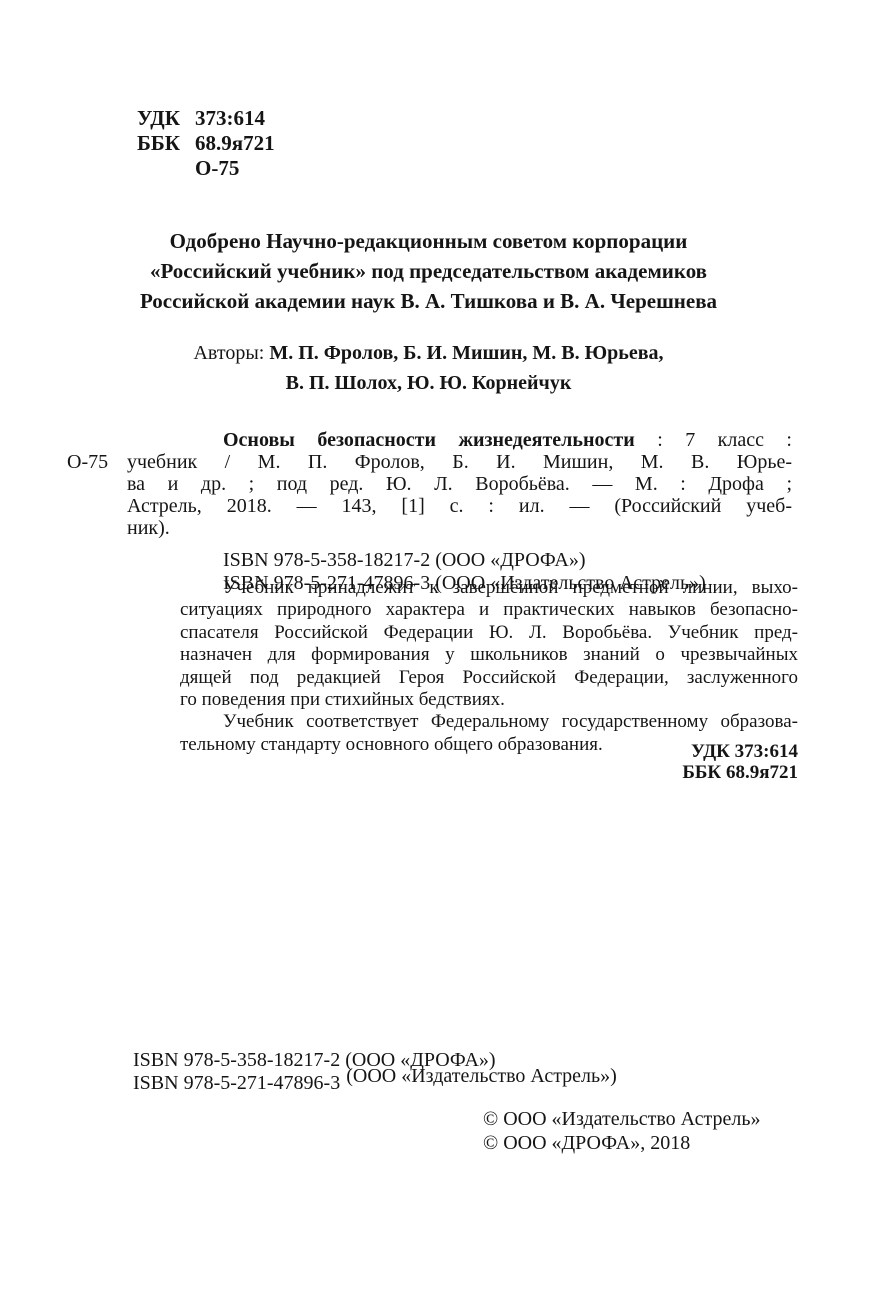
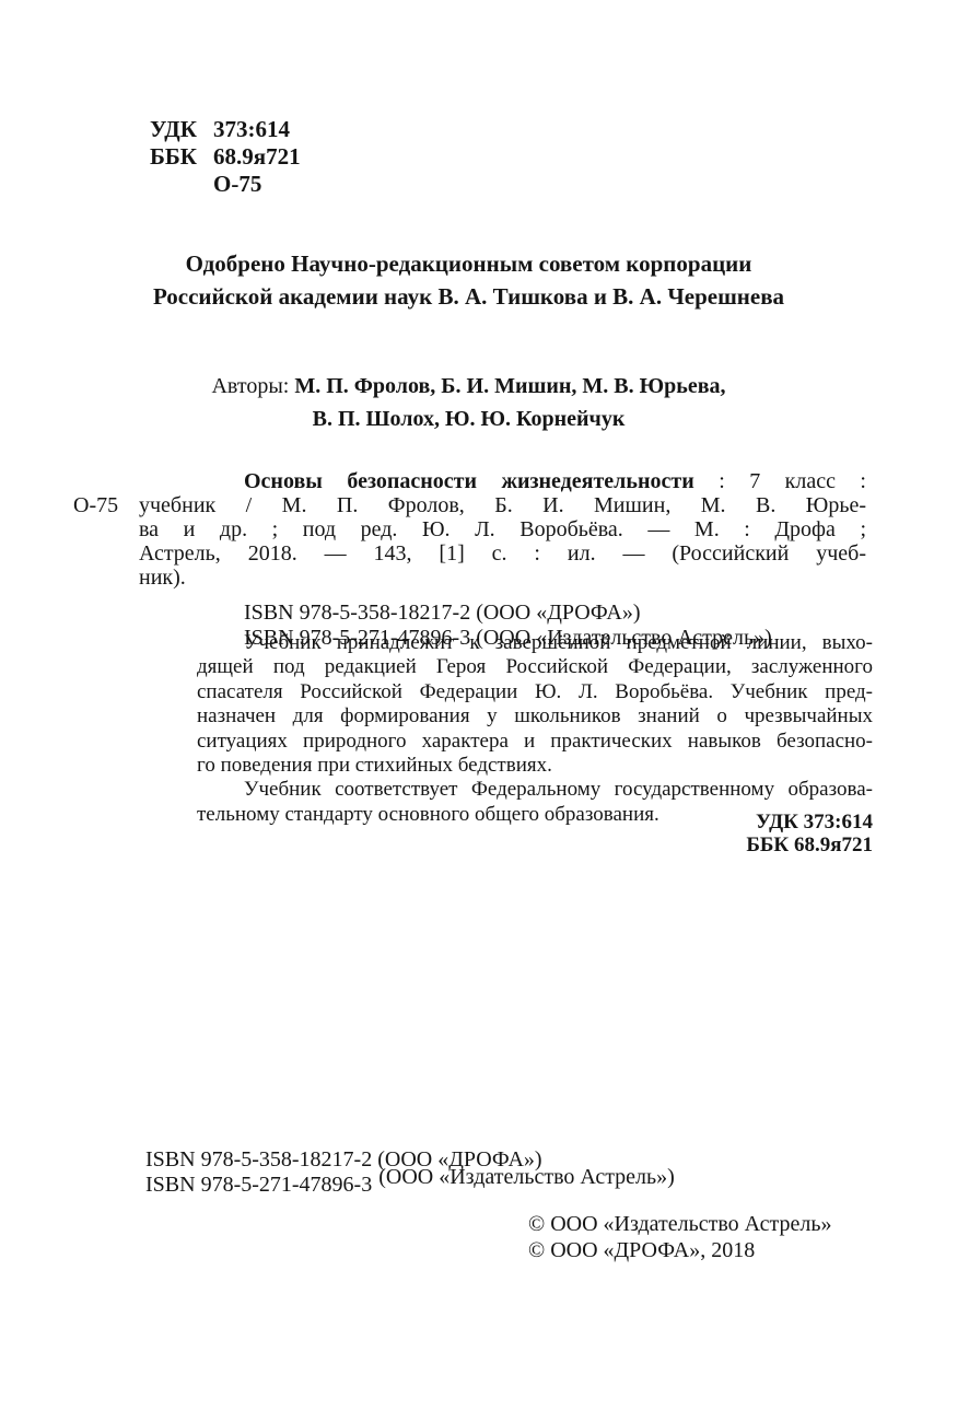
  УДК 373:614
  ББК 68.9я721
  О-75
  Одобрено Научно-редакционным советом корпорации
- «Российский учебник» под председательством академиков
  Российской академии наук В. А. Тишкова и В. А. Черешнева
  Авторы: М. П. Фролов, Б. И. Мишин, М. В. Юрьева,
  В. П. Шолох, Ю. Ю. Корнейчук
  О-75
  Основы безопасности жизнедеятельности : 7 класс :
  учебник / М. П. Фролов, Б. И. Мишин, М. В. Юрье-
  ва и др. ; под ред. Ю. Л. Воробьёва. — М. : Дрофа ;
  Астрель, 2018. — 143, [1] с. : ил. — (Российский учеб-
  ник).
  ISBN 978-5-358-18217-2 (ООО «ДРОФА»)
  ISBN 978-5-271-47896-3 (ООО «Издательство Астрель»)
  Учебник принадлежит к завершённой предметной линии, выхо-
- ситуациях природного характера и практических навыков безопасно-
+ дящей под редакцией Героя Российской Федерации, заслуженного
  спасателя Российской Федерации Ю. Л. Воробьёва. Учебник пред-
  назначен для формирования у школьников знаний о чрезвычайных
- дящей под редакцией Героя Российской Федерации, заслуженного
+ ситуациях природного характера и практических навыков безопасно-
  го поведения при стихийных бедствиях.
  Учебник соответствует Федеральному государственному образова-
  тельному стандарту основного общего образования.
  УДК 373:614
  ББК 68.9я721
  ISBN 978-5-358-18217-2 (ООО «ДРОФА»)
  ISBN 978-5-271-47896-3 (ООО «Издательство Астрель»)
  © ООО «Издательство Астрель»
  © ООО «ДРОФА», 2018
